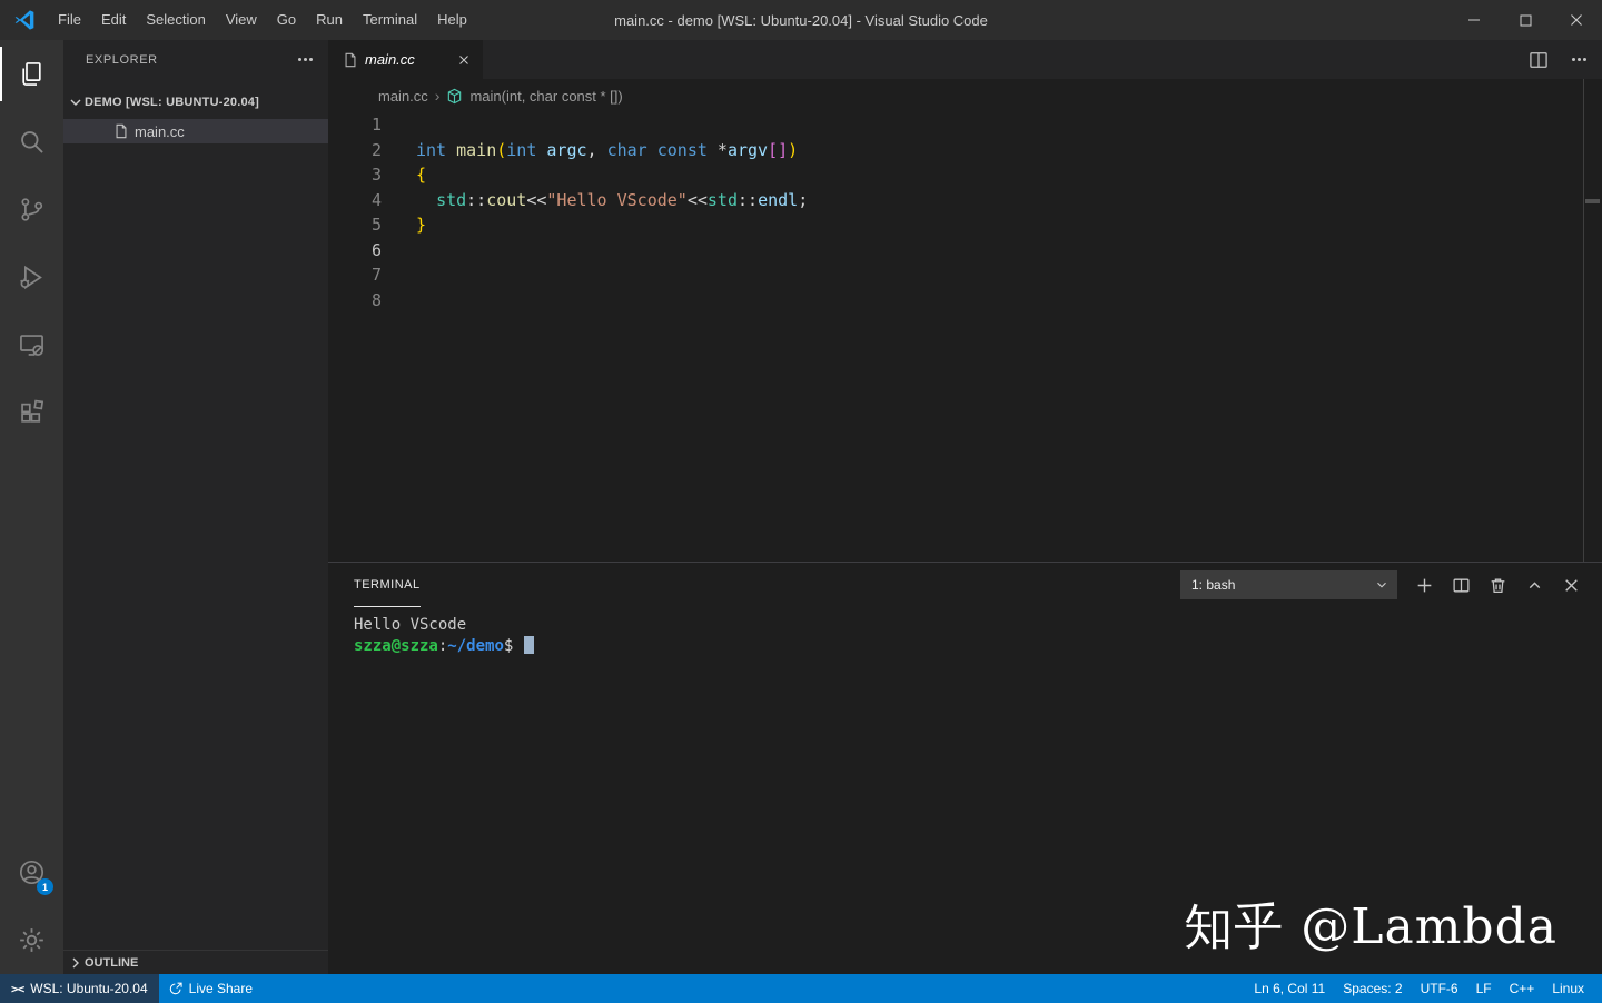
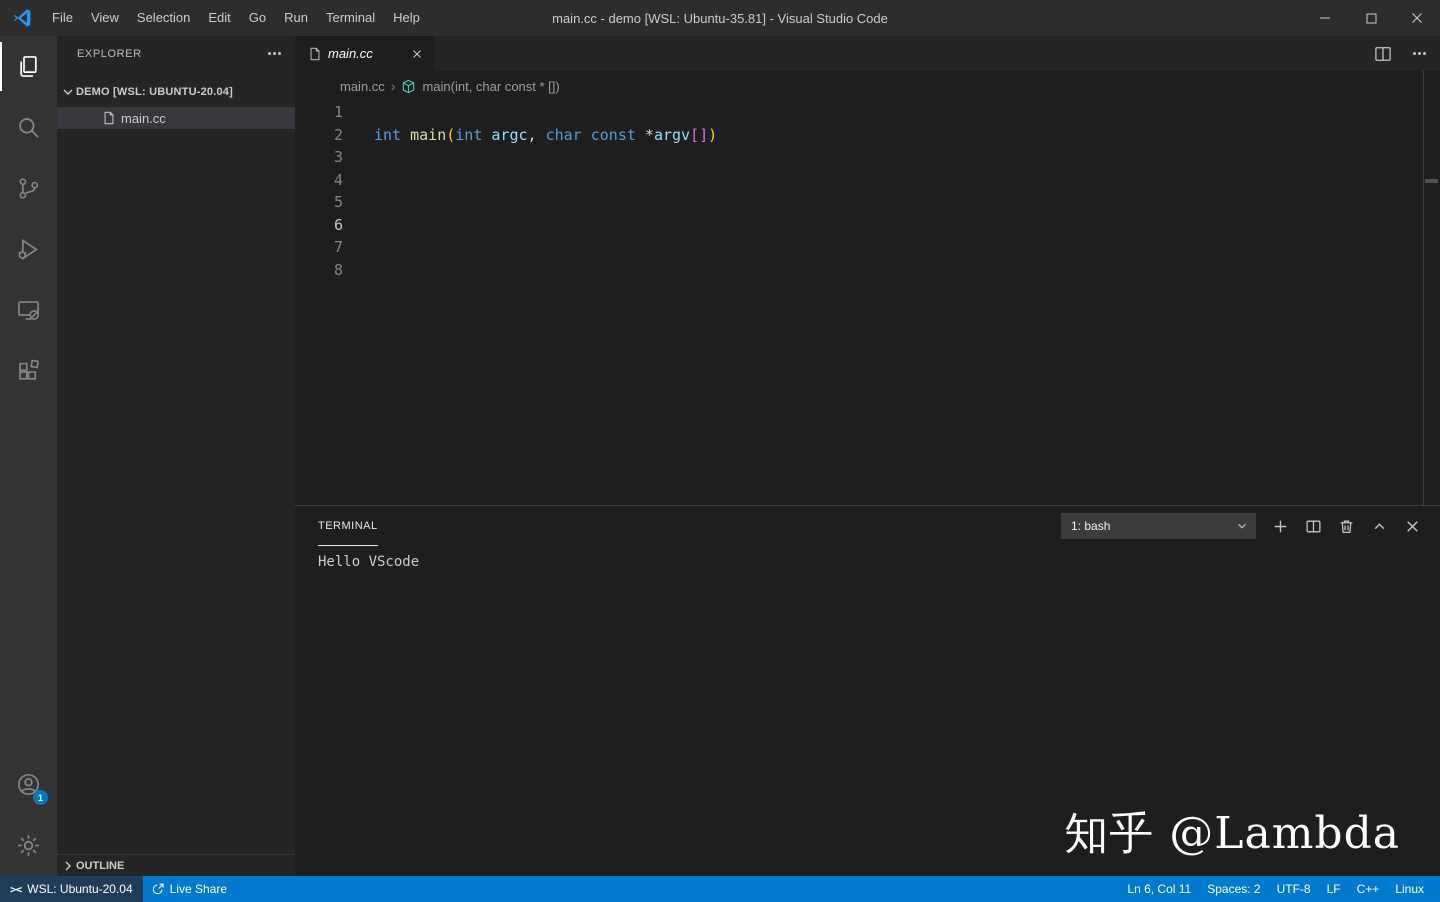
  File
- Edit
+ View
  Selection
- View
+ Edit
  Go
  Run
  Terminal
  Help
- main.cc - demo [WSL: Ubuntu-20.04] - Visual Studio Code
+ main.cc - demo [WSL: Ubuntu-35.81] - Visual Studio Code
  1
  EXPLORER
  DEMO [WSL: UBUNTU-20.04]
  main.cc
  OUTLINE
  main.cc
  main.cc
  ›
  main(int, char const * [])
  1
  2
  3
  4
  5
  6
  7
  8
  int main(int argc, char const *argv[])
- {
- std::cout<<"Hello VScode"<<std::endl;
- }
  TERMINAL
  1: bash
  Hello VScode
- szza@szza:~/demo$
  ><
  WSL: Ubuntu-20.04
  Live Share
  Ln 6, Col 11
  Spaces: 2
- UTF-6
+ UTF-8
  LF
  C++
  Linux
  知乎 @Lambda
